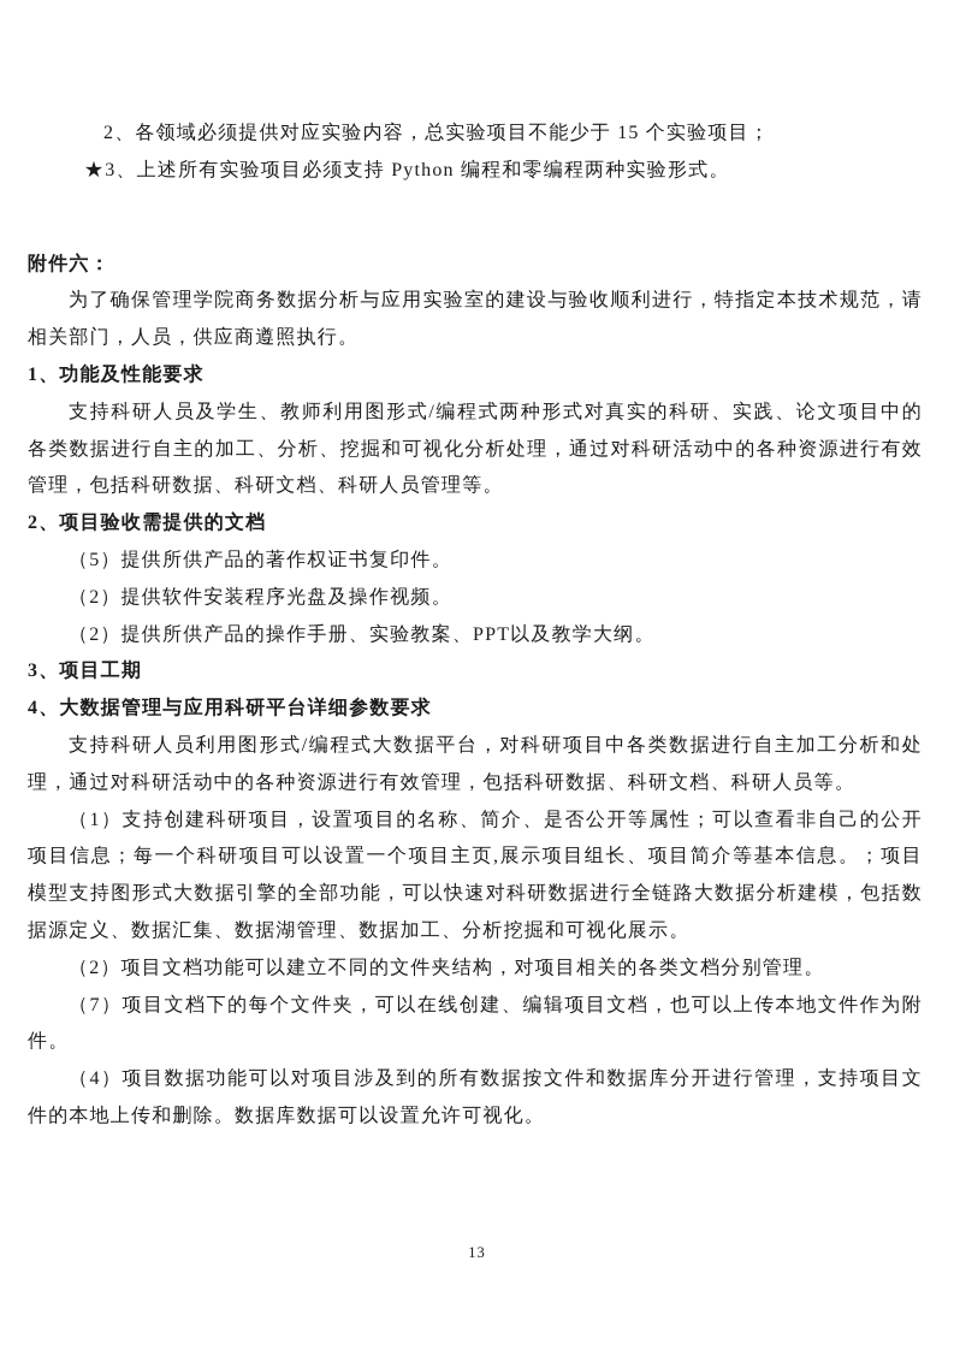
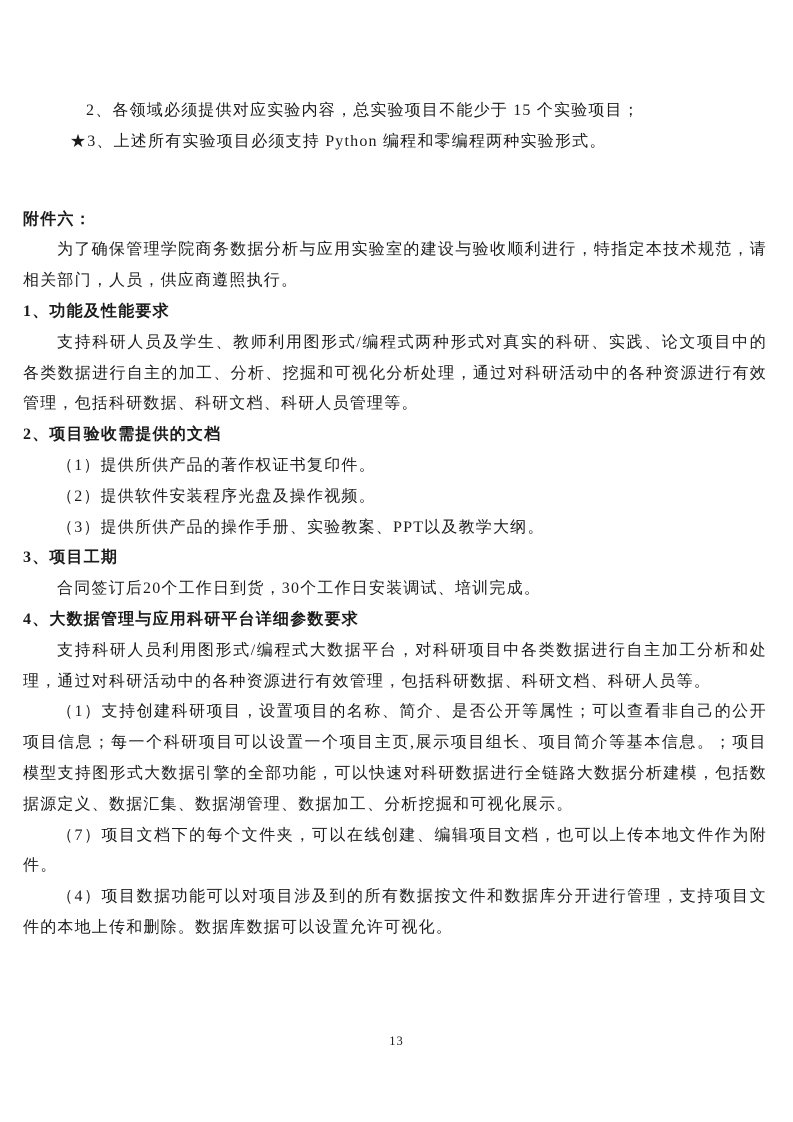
  2、各领域必须提供对应实验内容，总实验项目不能少于 15 个实验项目；
  ★3、上述所有实验项目必须支持 Python 编程和零编程两种实验形式。
  附件六：
  为了确保管理学院商务数据分析与应用实验室的建设与验收顺利进行，特指定本技术规范，请相关部门，人员，供应商遵照执行。
  1、功能及性能要求
  支持科研人员及学生、教师利用图形式/编程式两种形式对真实的科研、实践、论文项目中的各类数据进行自主的加工、分析、挖掘和可视化分析处理，通过对科研活动中的各种资源进行有效管理，包括科研数据、科研文档、科研人员管理等。
  2、项目验收需提供的文档
- （5）提供所供产品的著作权证书复印件。
+ （1）提供所供产品的著作权证书复印件。
  （2）提供软件安装程序光盘及操作视频。
- （2）提供所供产品的操作手册、实验教案、PPT以及教学大纲。
+ （3）提供所供产品的操作手册、实验教案、PPT以及教学大纲。
  3、项目工期
+ 合同签订后20个工作日到货，30个工作日安装调试、培训完成。
  4、大数据管理与应用科研平台详细参数要求
  支持科研人员利用图形式/编程式大数据平台，对科研项目中各类数据进行自主加工分析和处理，通过对科研活动中的各种资源进行有效管理，包括科研数据、科研文档、科研人员等。
  （1）支持创建科研项目，设置项目的名称、简介、是否公开等属性；可以查看非自己的公开项目信息；每一个科研项目可以设置一个项目主页,展示项目组长、项目简介等基本信息。；项目模型支持图形式大数据引擎的全部功能，可以快速对科研数据进行全链路大数据分析建模，包括数据源定义、数据汇集、数据湖管理、数据加工、分析挖掘和可视化展示。
- （2）项目文档功能可以建立不同的文件夹结构，对项目相关的各类文档分别管理。
  （7）项目文档下的每个文件夹，可以在线创建、编辑项目文档，也可以上传本地文件作为附件。
  （4）项目数据功能可以对项目涉及到的所有数据按文件和数据库分开进行管理，支持项目文件的本地上传和删除。数据库数据可以设置允许可视化。
  13
